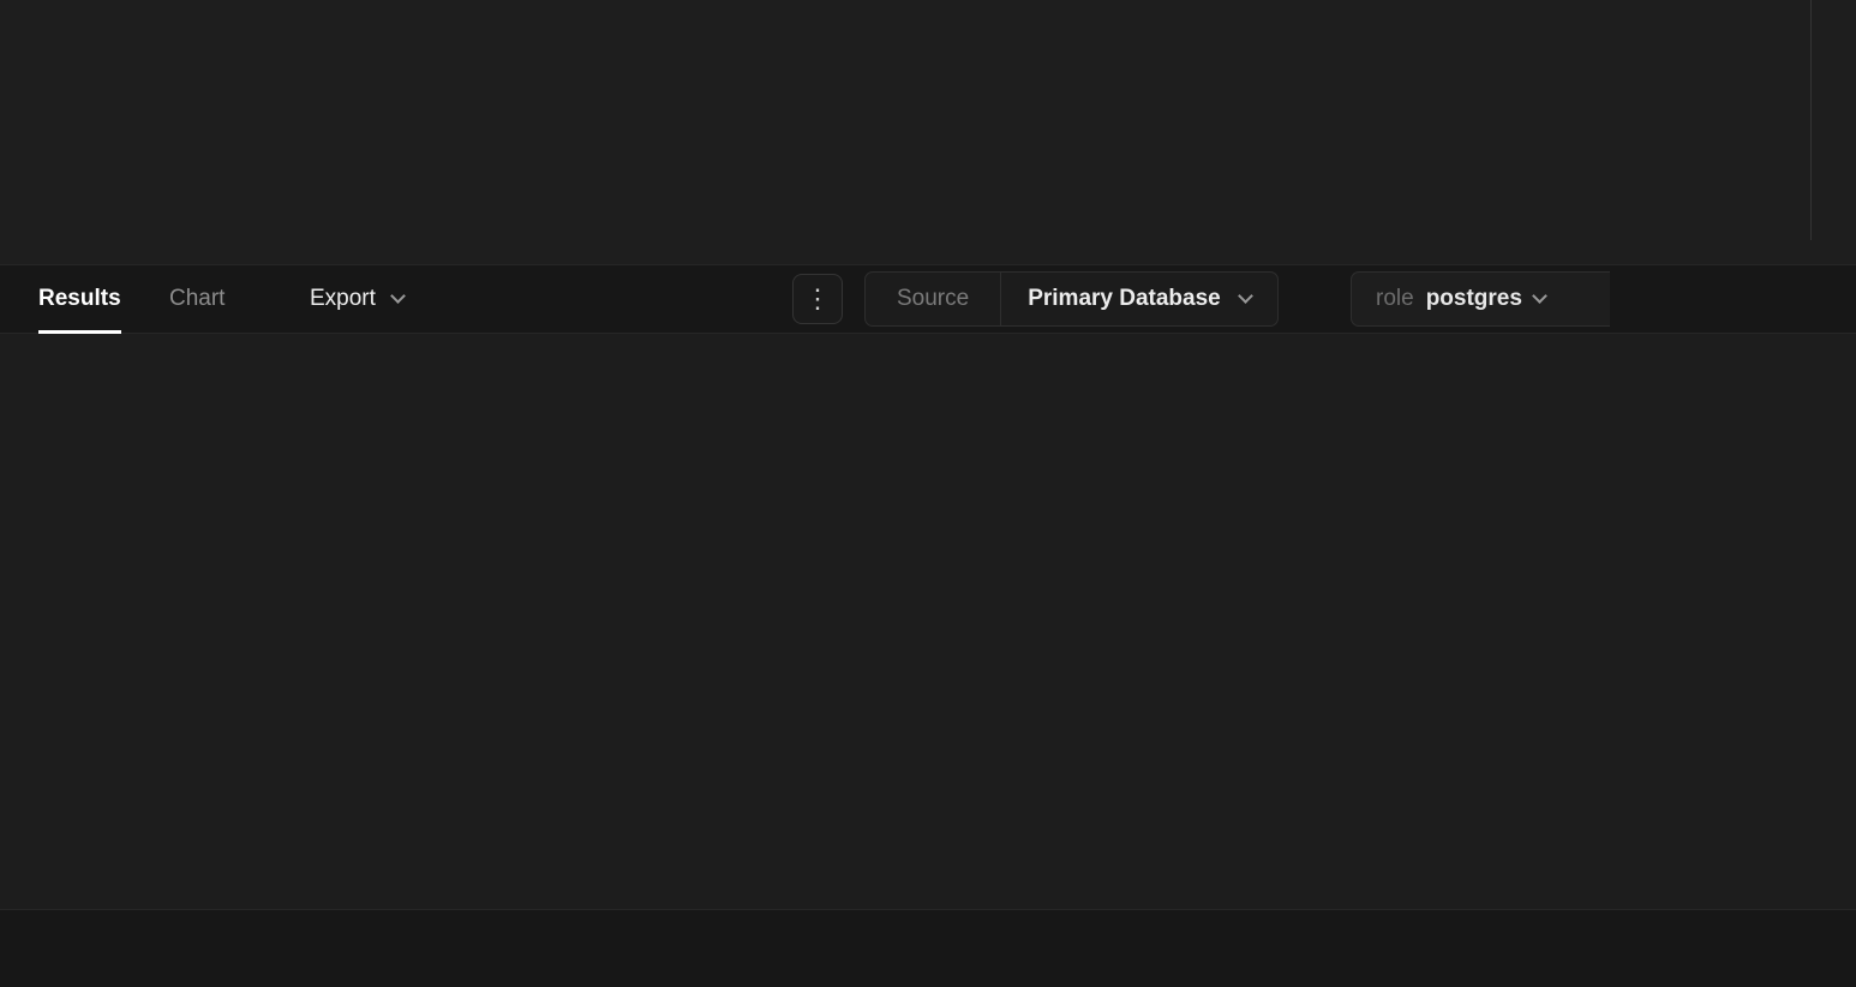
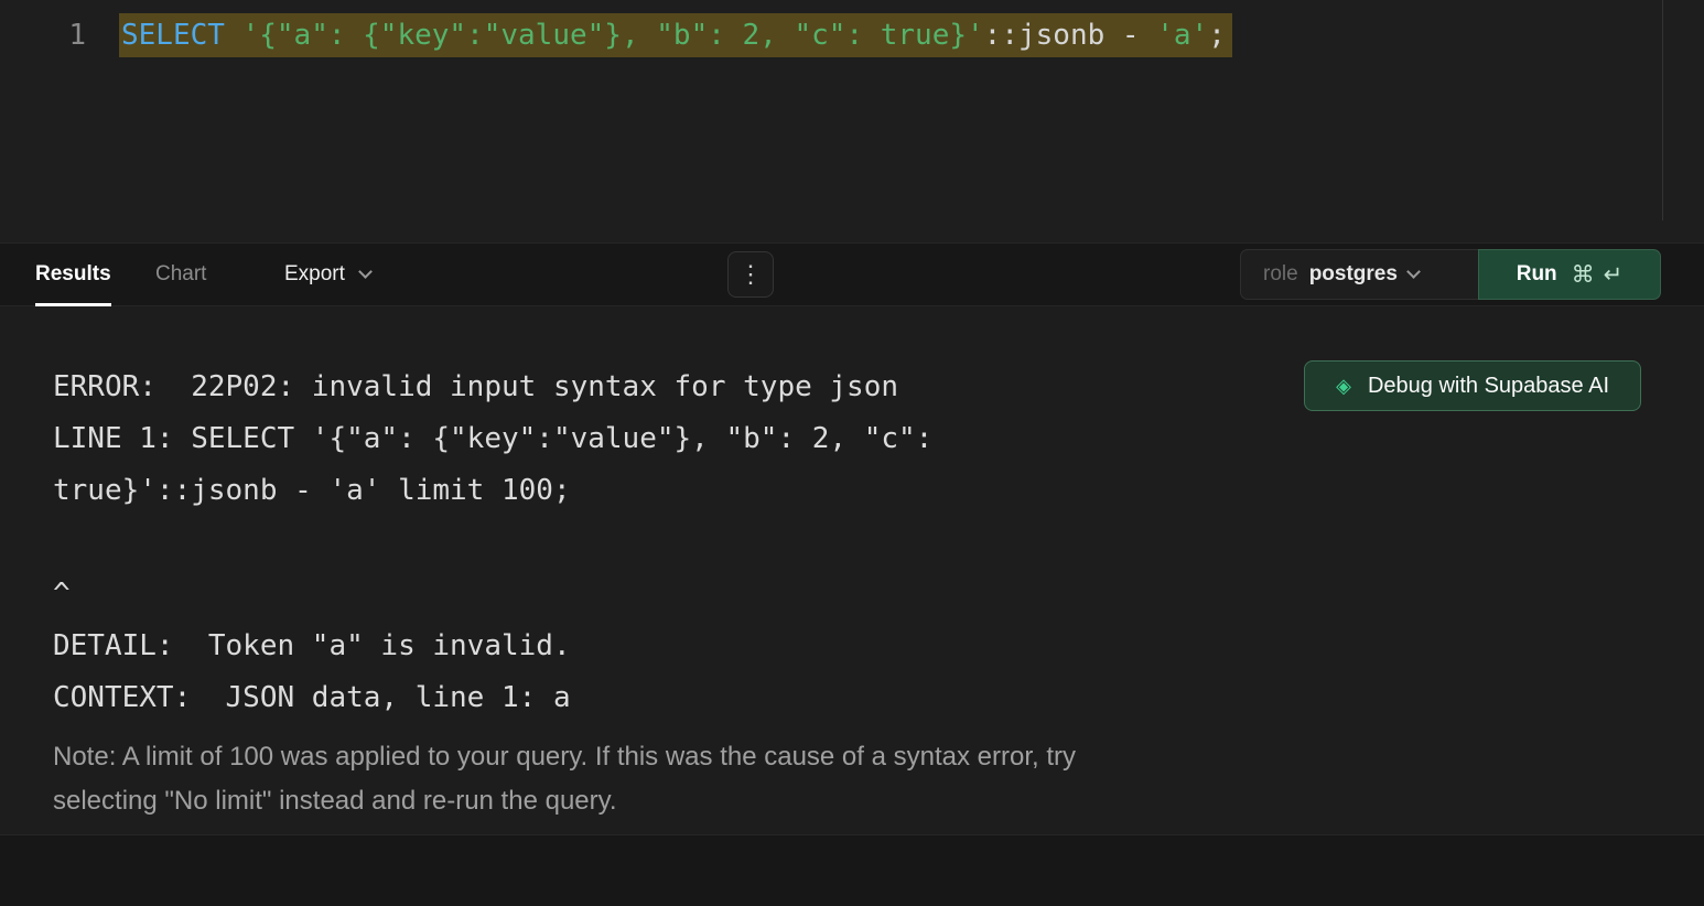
+ 1
+ SELECT '{"a": {"key":"value"}, "b": 2, "c": true}'::jsonb - 'a';
  Results
  Chart
  Export
  ⋮
- Source
- Primary Database
  role
  postgres
+ Run
+ ⌘
+ ↵
+ ERROR: 22P02: invalid input syntax for type json
+ LINE 1: SELECT '{"a": {"key":"value"}, "b": 2, "c":
+ true}'::jsonb - 'a' limit 100;
+ ^
+ DETAIL: Token "a" is invalid.
+ CONTEXT: JSON data, line 1: a
+ Note: A limit of 100 was applied to your query. If this was the cause of a syntax error, try selecting "No limit" instead and re-run the query.
+ ◈
+ Debug with Supabase AI
